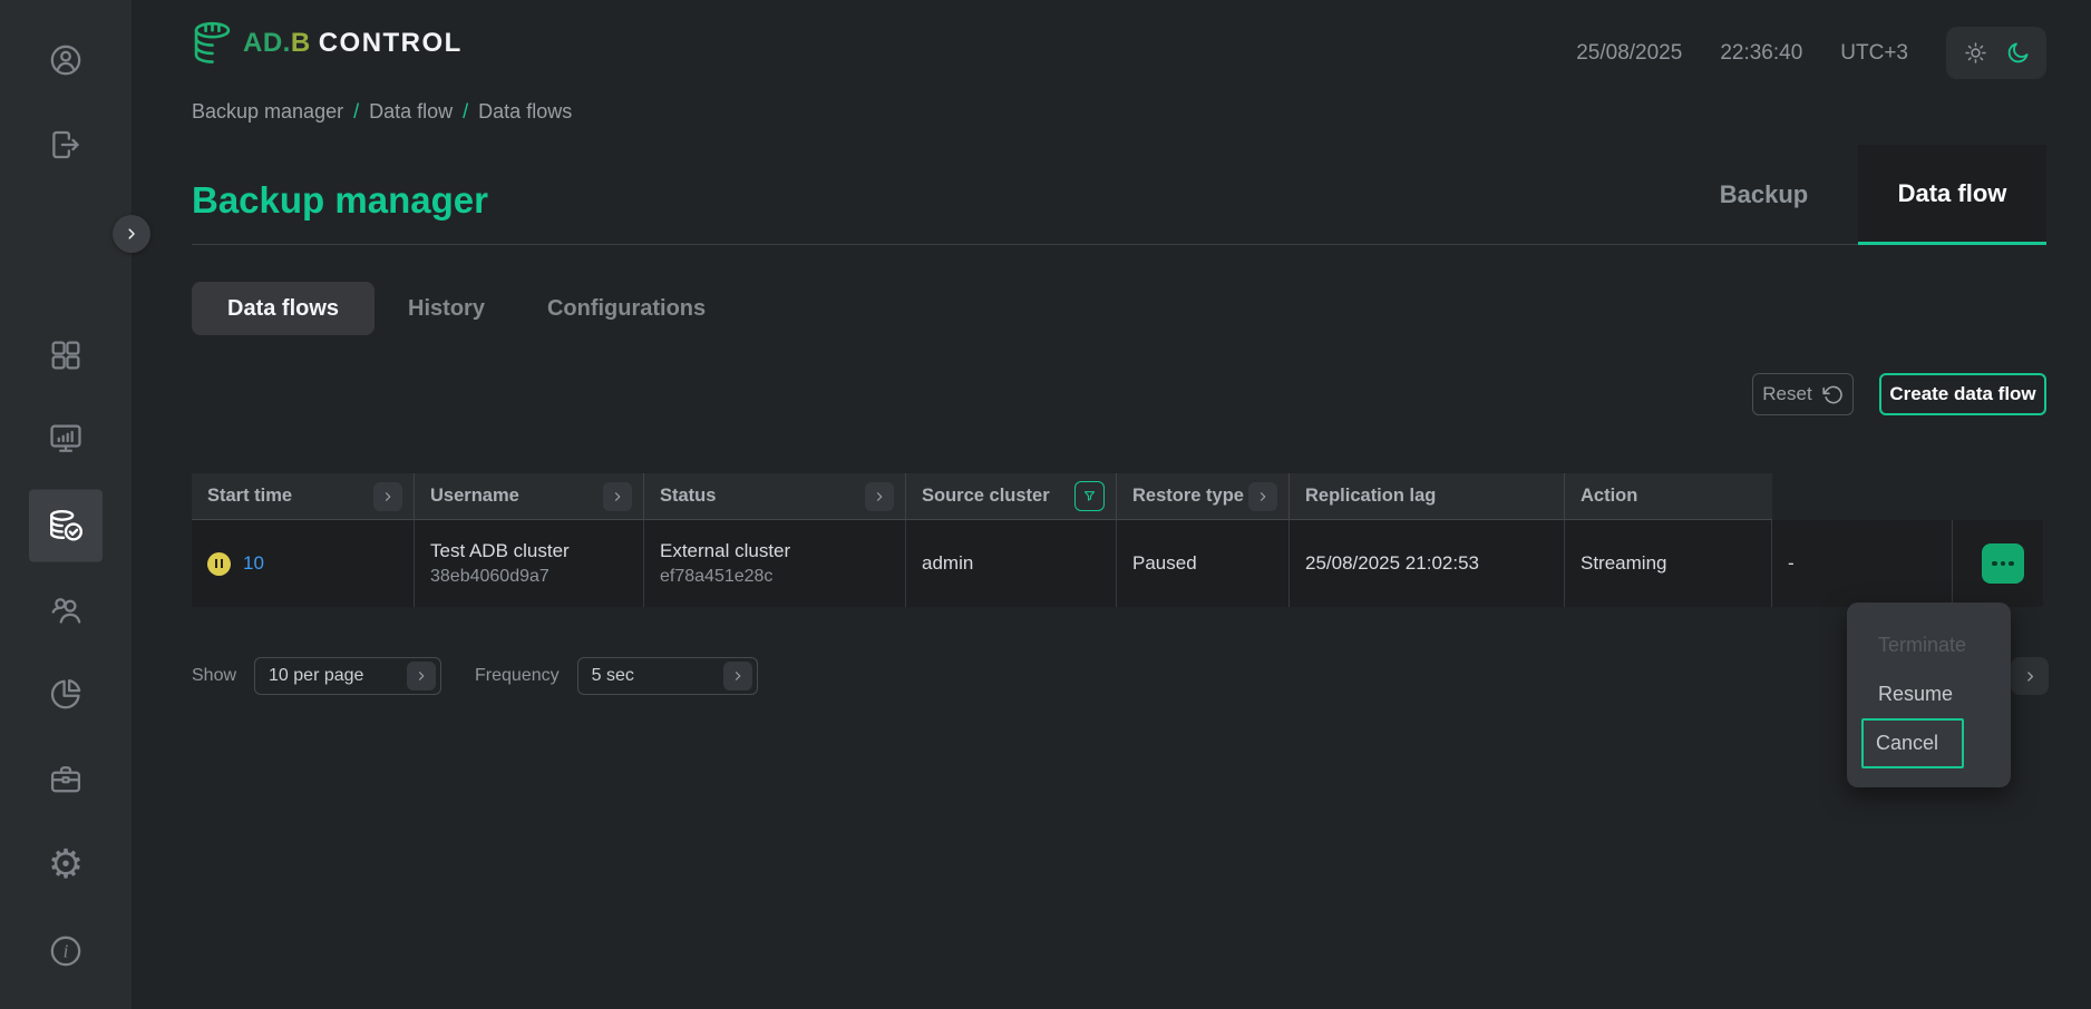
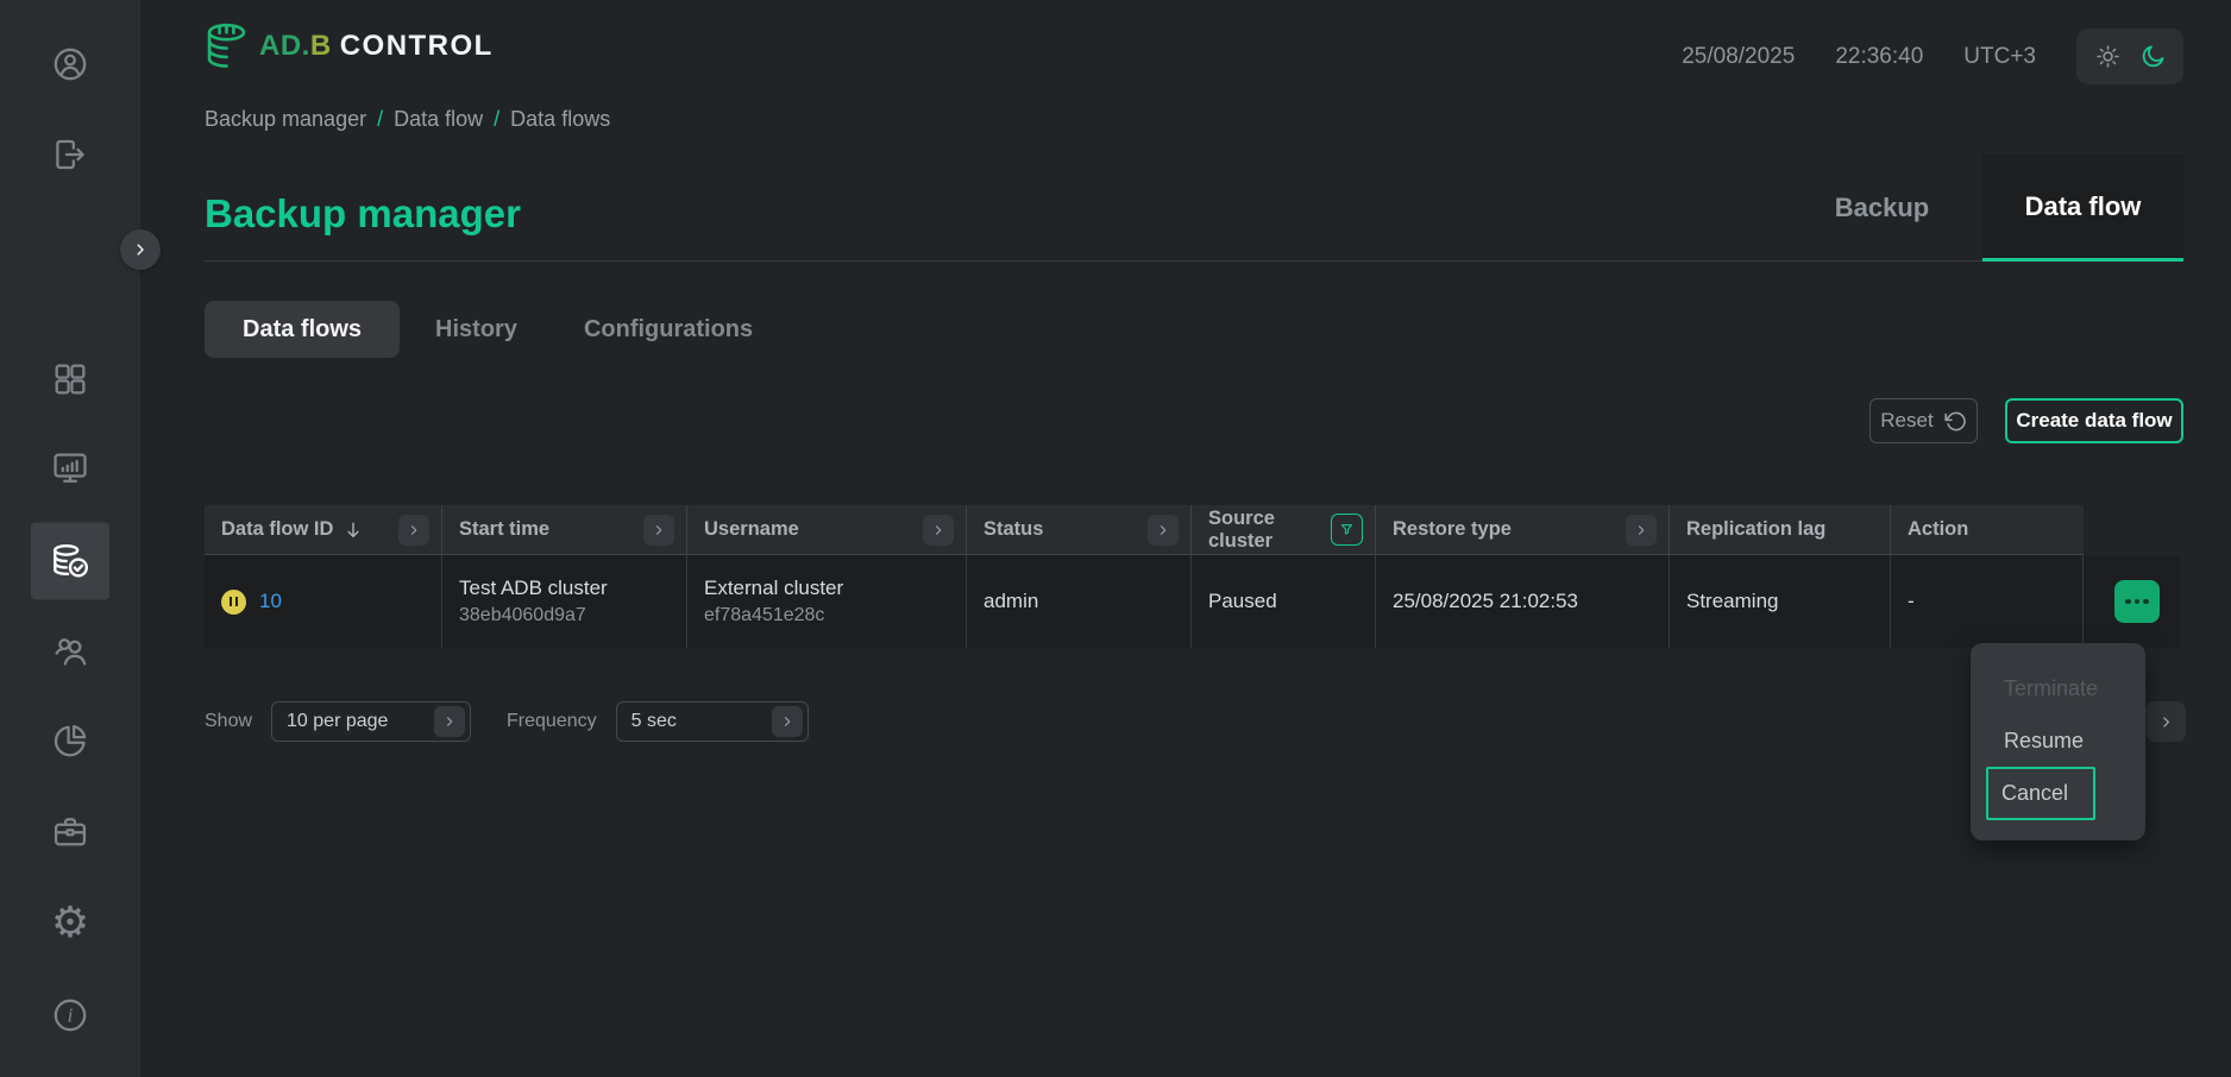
  ⚙
  i
  AD.
  B
  CONTROL
  25/08/2025
  22:36:40
  UTC+3
  Backup manager
  /
  Data flow
  /
  Data flows
  Backup manager
  Backup
  Data flow
  Data flows
  History
  Configurations
  Reset
  Create data flow
+ Data flow ID
  Start time
  Username
  Status
  Source cluster
  Restore type
  Replication lag
  Action
  10
  Test ADB cluster
  38eb4060d9a7
  External cluster
  ef78a451e28c
  admin
  Paused
  25/08/2025 21:02:53
  Streaming
  -
  Show
  10 per page
  Frequency
  5 sec
  Terminate
  Resume
  Cancel
